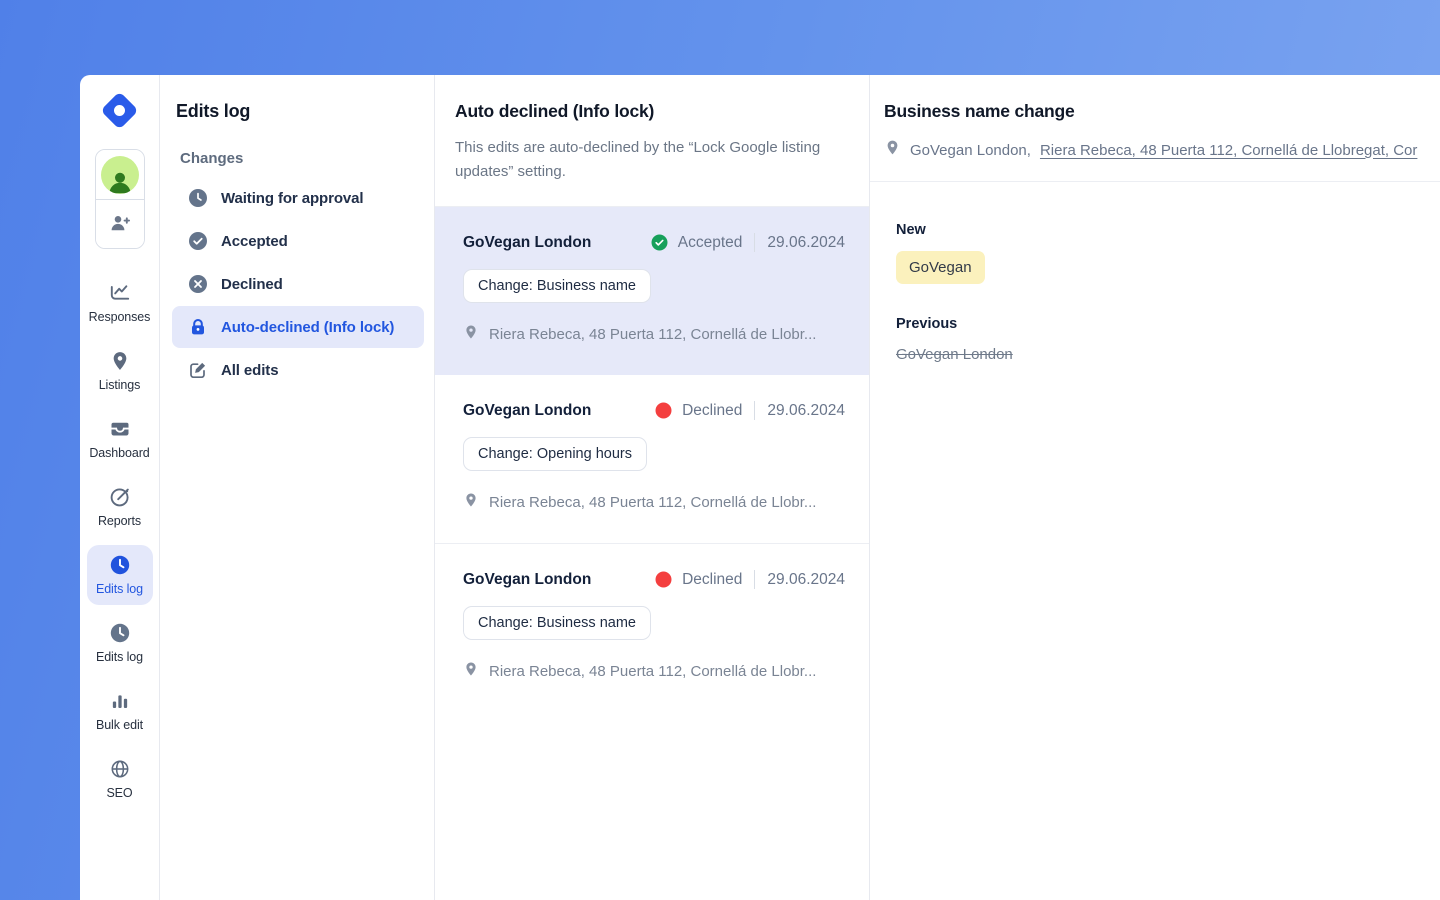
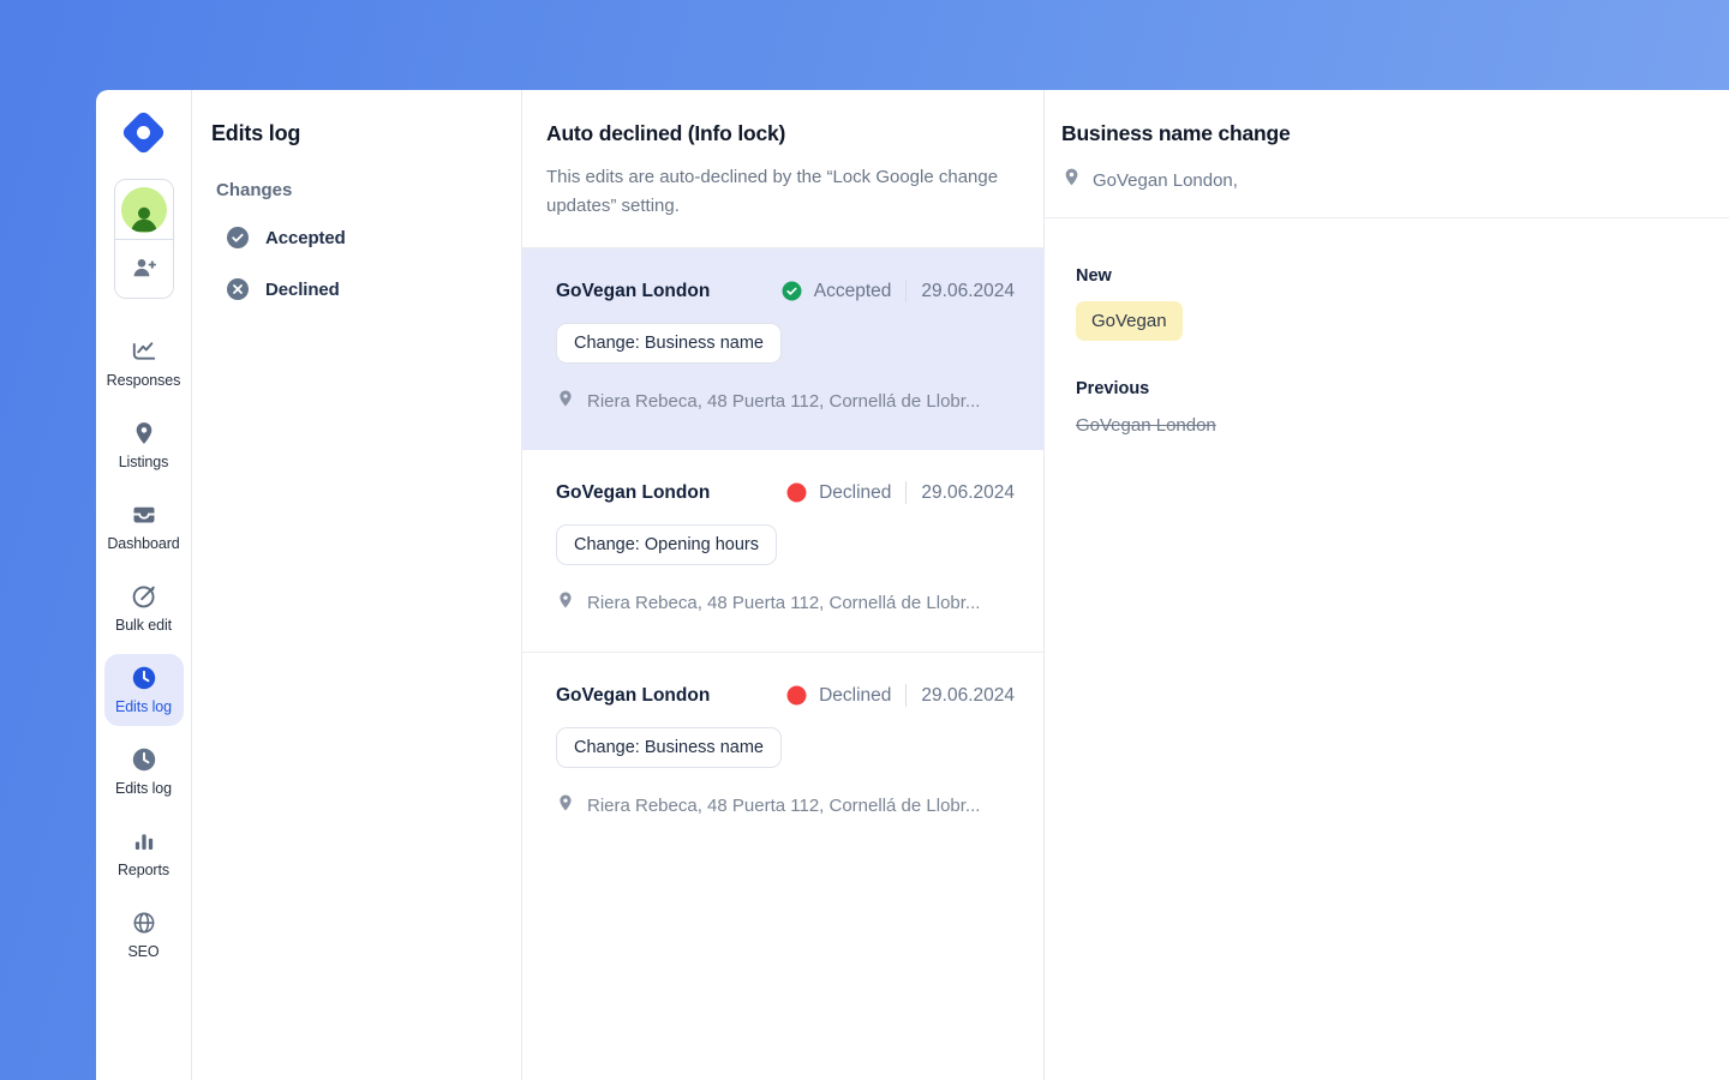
  Responses
  Listings
  Dashboard
- Reports
+ Bulk edit
  Edits log
  Edits log
- Bulk edit
+ Reports
  SEO
  Edits log
  Changes
- Waiting for approval
  Accepted
  Declined
- Auto-declined (Info lock)
- All edits
  Auto declined (Info lock)
- This edits are auto-declined by the “Lock Google listing updates” setting.
+ This edits are auto-declined by the “Lock Google change updates” setting.
  GoVegan London
  Accepted
  29.06.2024
  Change: Business name
  Riera Rebeca, 48 Puerta 112, Cornellá de Llobr...
  GoVegan London
  Declined
  29.06.2024
  Change: Opening hours
  Riera Rebeca, 48 Puerta 112, Cornellá de Llobr...
  GoVegan London
  Declined
  29.06.2024
  Change: Business name
  Riera Rebeca, 48 Puerta 112, Cornellá de Llobr...
  Business name change
  GoVegan London,
- Riera Rebeca, 48 Puerta 112, Cornellá de Llobregat, Cor
  New
  GoVegan
  Previous
  GoVegan London
